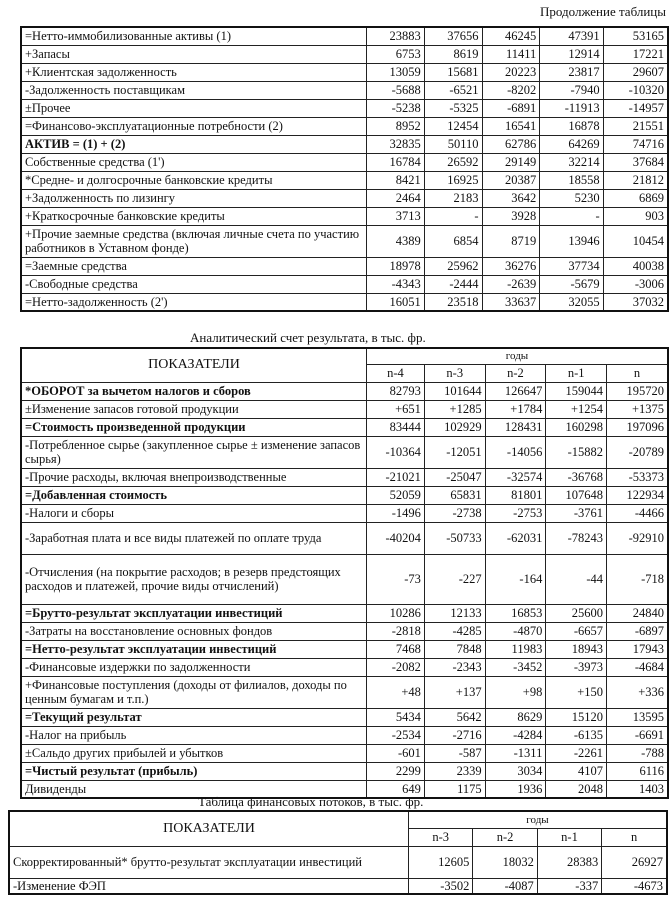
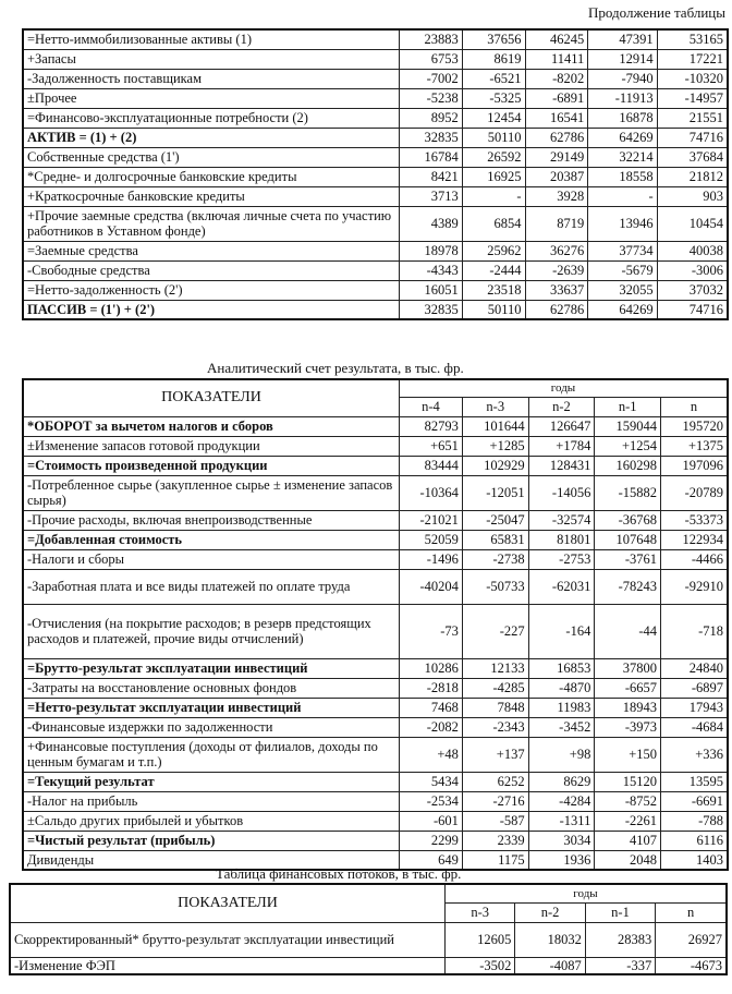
  Продолжение таблицы
  =Нетто-иммобилизованные активы (1)	23883	37656	46245	47391	53165
  +Запасы	6753	8619	11411	12914	17221
- +Клиентская задолженность	13059	15681	20223	23817	29607
- -Задолженность поставщикам	-5688	-6521	-8202	-7940	-10320
+ -Задолженность поставщикам	-7002	-6521	-8202	-7940	-10320
  ±Прочее	-5238	-5325	-6891	-11913	-14957
  =Финансово-эксплуатационные потребности (2)	8952	12454	16541	16878	21551
  АКТИВ = (1) + (2)	32835	50110	62786	64269	74716
  Собственные средства (1')	16784	26592	29149	32214	37684
  *Средне- и долгосрочные банковские кредиты	8421	16925	20387	18558	21812
- +Задолженность по лизингу	2464	2183	3642	5230	6869
  +Краткосрочные банковские кредиты	3713	-	3928	-	903
  +Прочие заемные средства (включая личные счета по участию работников в Уставном фонде)	4389	6854	8719	13946	10454
  =Заемные средства	18978	25962	36276	37734	40038
  -Свободные средства	-4343	-2444	-2639	-5679	-3006
  =Нетто-задолженность (2')	16051	23518	33637	32055	37032
+ ПАССИВ = (1') + (2')	32835	50110	62786	64269	74716
  Аналитический счет результата, в тыс. фр.
  ПОКАЗАТЕЛИ	годы
  n-4	n-3	n-2	n-1	n
  *ОБОРОТ за вычетом налогов и сборов	82793	101644	126647	159044	195720
  ±Изменение запасов готовой продукции	+651	+1285	+1784	+1254	+1375
  =Стоимость произведенной продукции	83444	102929	128431	160298	197096
  -Потребленное сырье (закупленное сырье ± изменение запасов сырья)	-10364	-12051	-14056	-15882	-20789
  -Прочие расходы, включая внепроизводственные	-21021	-25047	-32574	-36768	-53373
  =Добавленная стоимость	52059	65831	81801	107648	122934
  -Налоги и сборы	-1496	-2738	-2753	-3761	-4466
  -Заработная плата и все виды платежей по оплате труда	-40204	-50733	-62031	-78243	-92910
  -Отчисления (на покрытие расходов; в резерв предстоящих расходов и платежей, прочие виды отчислений)	-73	-227	-164	-44	-718
- =Брутто-результат эксплуатации инвестиций	10286	12133	16853	25600	24840
+ =Брутто-результат эксплуатации инвестиций	10286	12133	16853	37800	24840
  -Затраты на восстановление основных фондов	-2818	-4285	-4870	-6657	-6897
  =Нетто-результат эксплуатации инвестиций	7468	7848	11983	18943	17943
  -Финансовые издержки по задолженности	-2082	-2343	-3452	-3973	-4684
  +Финансовые поступления (доходы от филиалов, доходы по ценным бумагам и т.п.)	+48	+137	+98	+150	+336
- =Текущий результат	5434	5642	8629	15120	13595
+ =Текущий результат	5434	6252	8629	15120	13595
- -Налог на прибыль	-2534	-2716	-4284	-6135	-6691
+ -Налог на прибыль	-2534	-2716	-4284	-8752	-6691
  ±Сальдо других прибылей и убытков	-601	-587	-1311	-2261	-788
  =Чистый результат (прибыль)	2299	2339	3034	4107	6116
  Дивиденды	649	1175	1936	2048	1403
  Таблица финансовых потоков, в тыс. фр.
  ПОКАЗАТЕЛИ	годы
  n-3	n-2	n-1	n
  Скорректированный* брутто-результат эксплуатации инвестиций	12605	18032	28383	26927
  -Изменение ФЭП	-3502	-4087	-337	-4673
